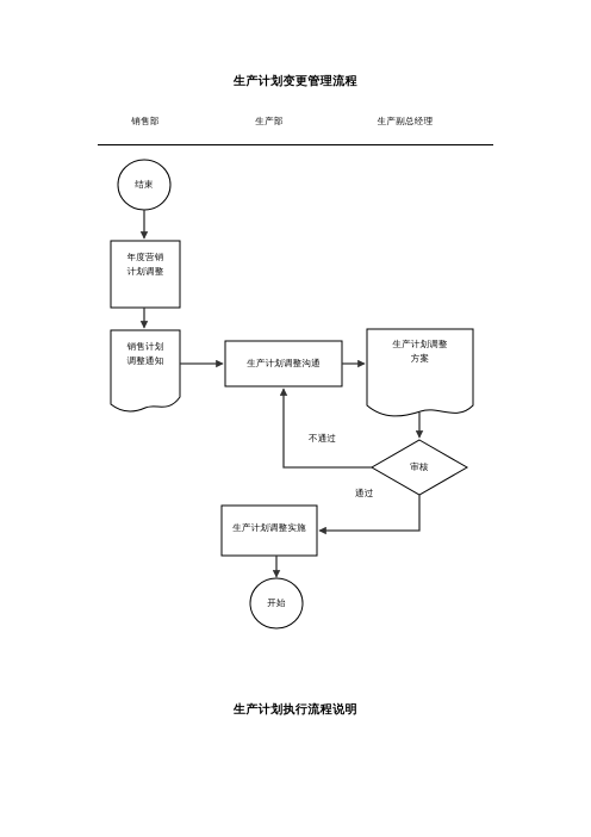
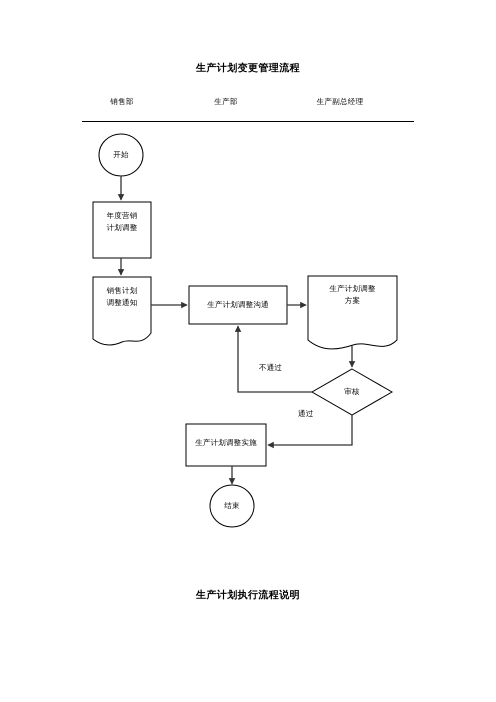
  生产计划变更管理流程
  销售部
  生产部
  生产副总经理
- 结束
+ 开始
  年度营销
  计划调整
  销售计划
  调整通知
  生产计划调整沟通
  生产计划调整
  方案
  审核
  生产计划调整实施
- 开始
+ 结束
  不通过
  通过
  生产计划执行流程说明
